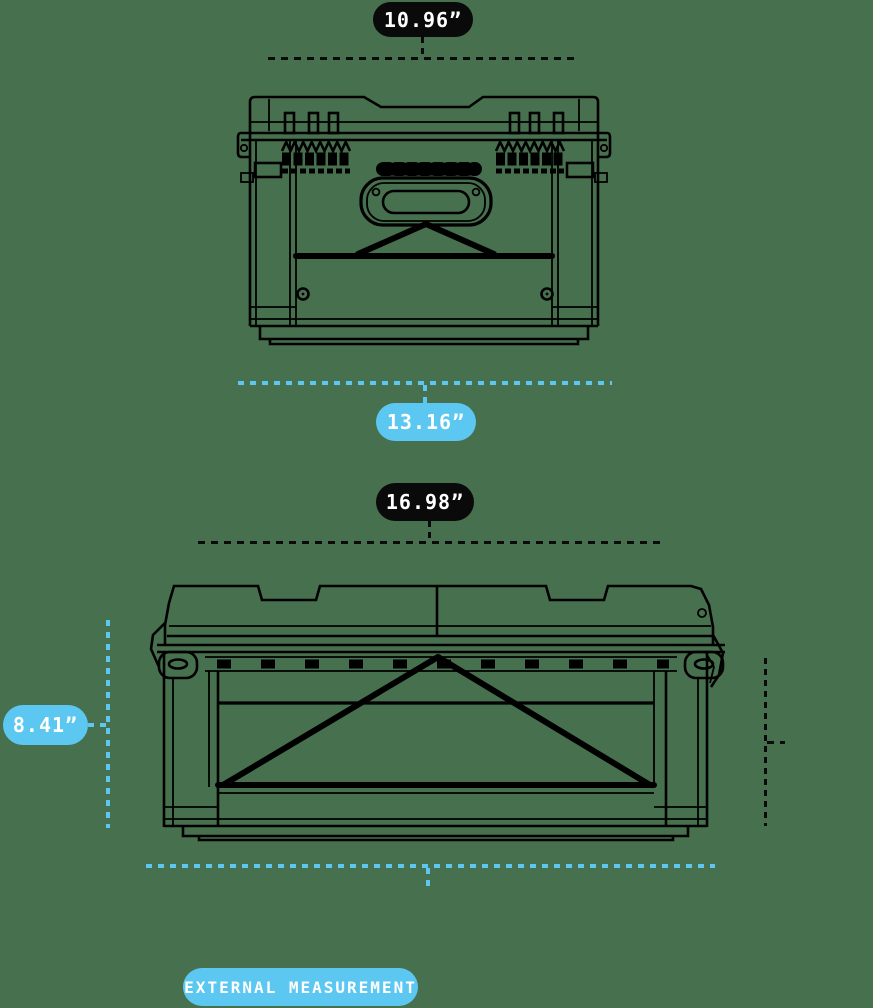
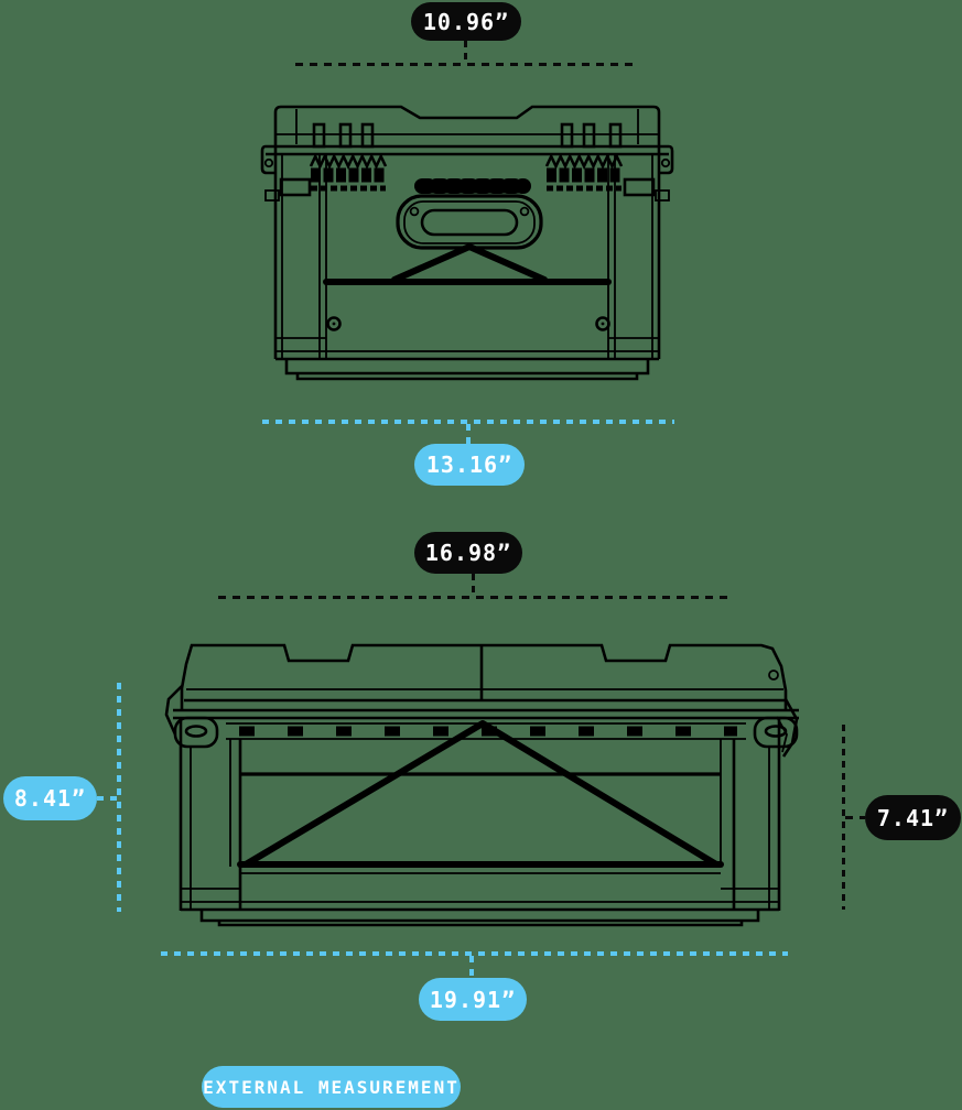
  10.96”
  13.16”
  16.98”
  8.41”
+ 7.41”
+ 19.91”
  EXTERNAL MEASUREMENT
